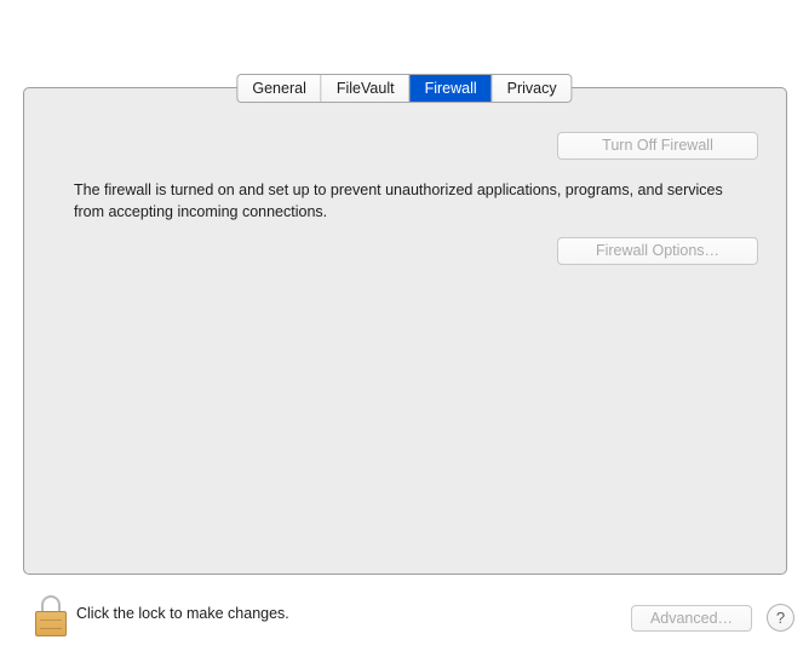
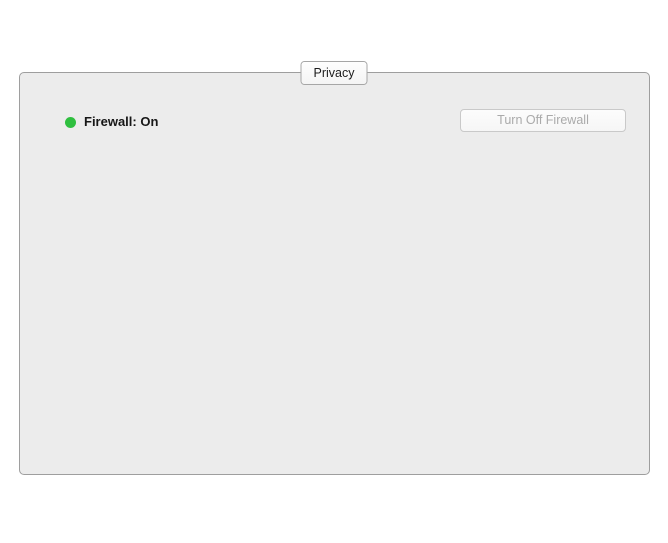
- General
- FileVault
- Firewall
  Privacy
+ Firewall: On
  Turn Off Firewall
- The firewall is turned on and set up to prevent unauthorized applications, programs, and services from accepting incoming connections.
- Firewall Options…
- Click the lock to make changes.
- Advanced…
- ?
